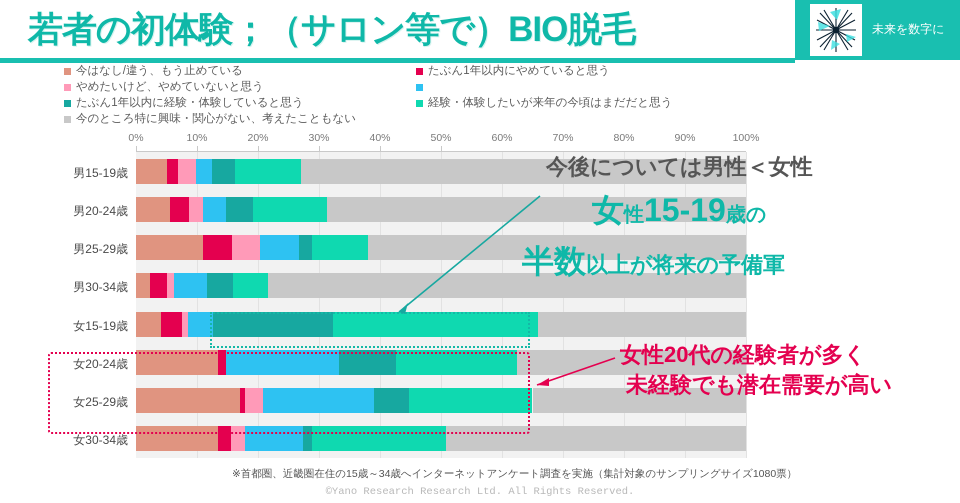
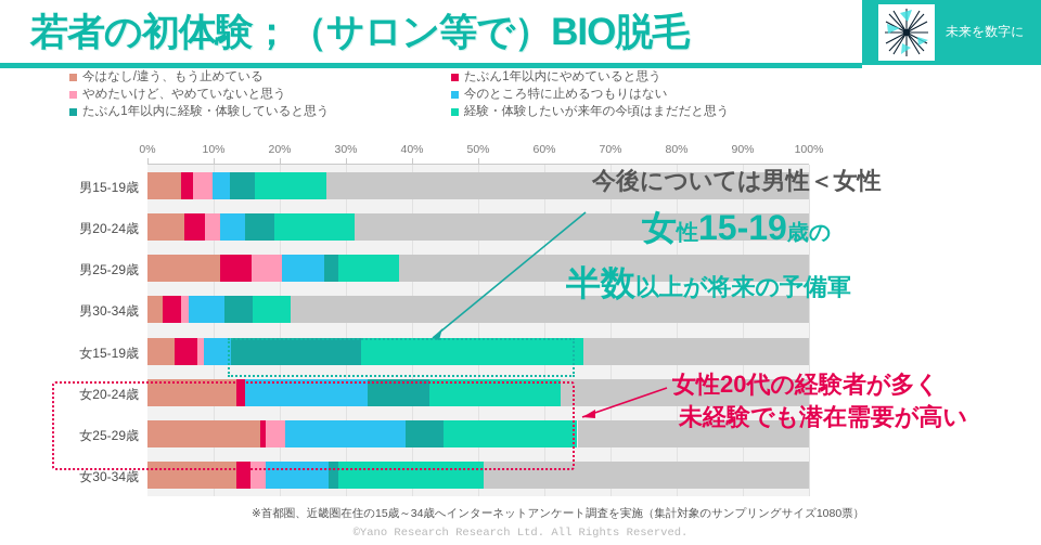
  若者の初体験；（サロン等で）BIO脱毛
  未来を数字に
  今はなし/違う、もう止めている
  やめたいけど、やめていないと思う
  たぶん1年以内に経験・体験していると思う
- 今のところ特に興味・関心がない、考えたこともない
  たぶん1年以内にやめていると思う
+ 今のところ特に止めるつもりはない
  経験・体験したいが来年の今頃はまだだと思う
  0%
  10%
  20%
  30%
  40%
  50%
  60%
  70%
  80%
  90%
  100%
  男15-19歳
  男20-24歳
  男25-29歳
  男30-34歳
  女15-19歳
  女20-24歳
  女25-29歳
  女30-34歳
  今後については男性＜女性
  女性15-19歳の
  半数以上が将来の予備軍
  女性20代の経験者が多く
  未経験でも潜在需要が高い
  ※首都圏、近畿圏在住の15歳～34歳へインターネットアンケート調査を実施（集計対象のサンプリングサイズ1080票）
  ©Yano Research Research Ltd. All Rights Reserved.
